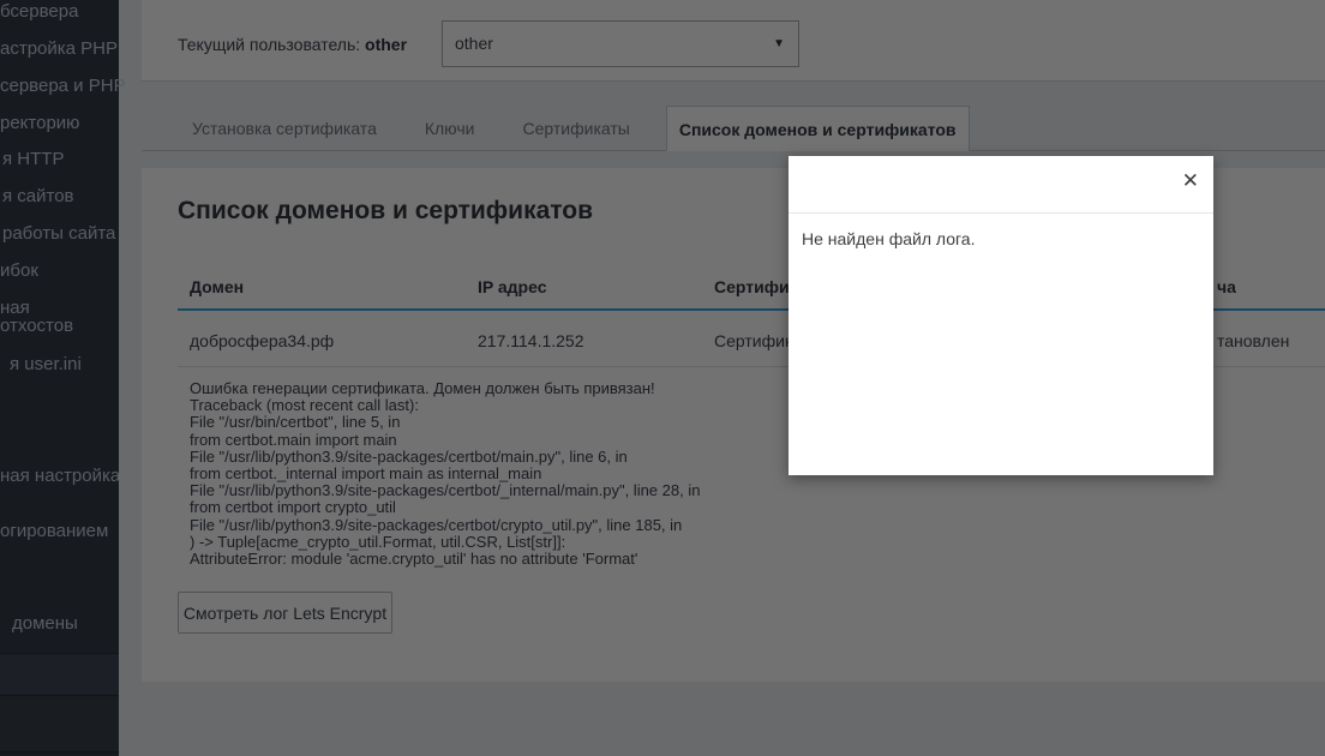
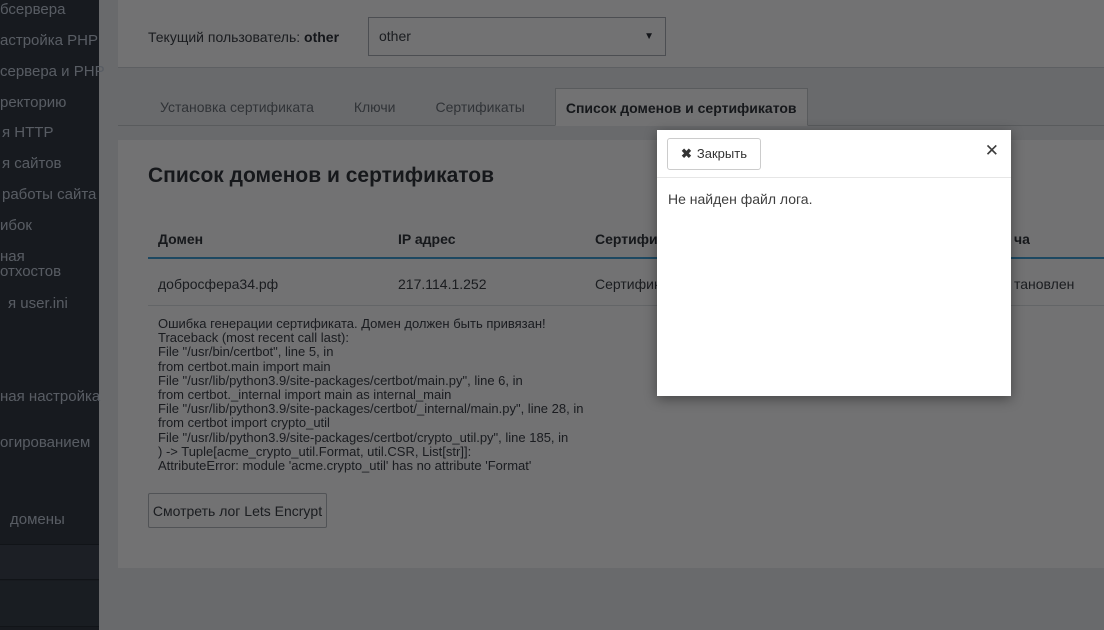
  бсервера
  астройка PHP
  сервера и PHP
  ректорию
  я HTTP
  я сайтов
  работы сайта
  ибок
  ная
  отхостов
  я user.ini
  ная настройка
  огированием
  домены
  Текущий пользователь: other
  other
  ▼
  Установка сертификата
  Ключи
  Сертификаты
  Список доменов и сертификатов
  Список доменов и сертификатов
  Домен
  IP адрес
  Сертифи
  ча
  добросфера34.рф
  217.114.1.252
  Сертифи
  тановлен
  Ошибка генерации сертификата. Домен должен быть привязан!
  Traceback (most recent call last):
  File "/usr/bin/certbot", line 5, in
  from certbot.main import main
  File "/usr/lib/python3.9/site-packages/certbot/main.py", line 6, in
  from certbot._internal import main as internal_main
  File "/usr/lib/python3.9/site-packages/certbot/_internal/main.py", line 28, in
  from certbot import crypto_util
  File "/usr/lib/python3.9/site-packages/certbot/crypto_util.py", line 185, in
  ) -> Tuple[acme_crypto_util.Format, util.CSR, List[str]]:
  AttributeError: module 'acme.crypto_util' has no attribute 'Format'
  Смотреть лог Lets Encrypt
+ ✖ Закрыть
  ✕
  Не найден файл лога.
